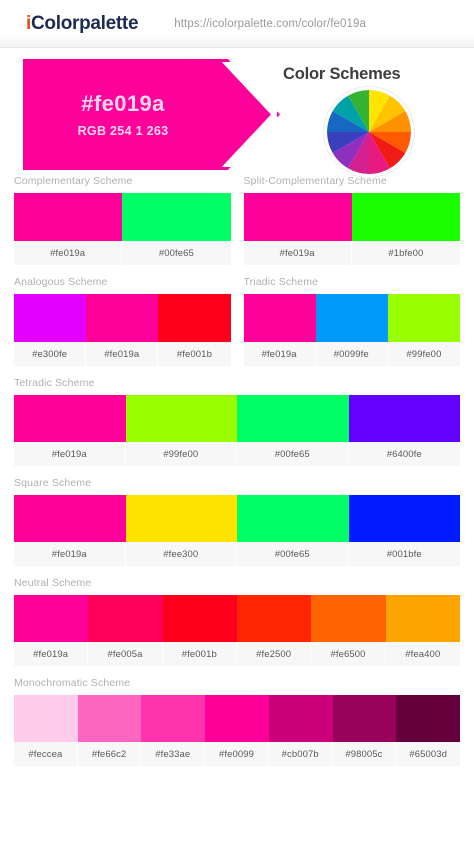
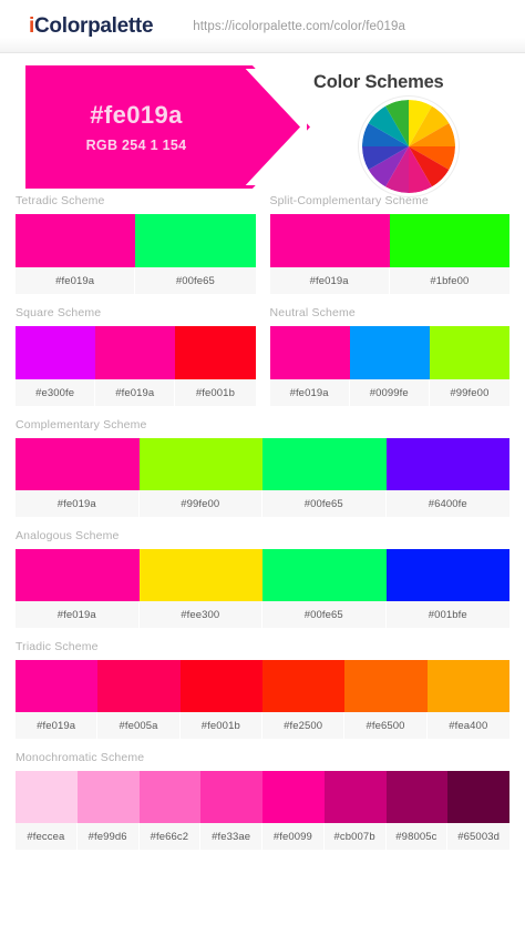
  iColorpalette
  https://icolorpalette.com/color/fe019a
  #fe019a
- RGB 254 1 263
+ RGB 254 1 154
  Color Schemes
- Complementary Scheme
+ Tetradic Scheme
  #fe019a
  #00fe65
  Split-Complementary Scheme
  #fe019a
  #1bfe00
- Analogous Scheme
+ Square Scheme
  #e300fe
  #fe019a
  #fe001b
- Triadic Scheme
+ Neutral Scheme
  #fe019a
  #0099fe
  #99fe00
- Tetradic Scheme
+ Complementary Scheme
  #fe019a
  #99fe00
  #00fe65
  #6400fe
- Square Scheme
+ Analogous Scheme
  #fe019a
  #fee300
  #00fe65
  #001bfe
- Neutral Scheme
+ Triadic Scheme
  #fe019a
  #fe005a
  #fe001b
  #fe2500
  #fe6500
  #fea400
  Monochromatic Scheme
  #feccea
+ #fe99d6
  #fe66c2
  #fe33ae
  #fe0099
  #cb007b
  #98005c
  #65003d
